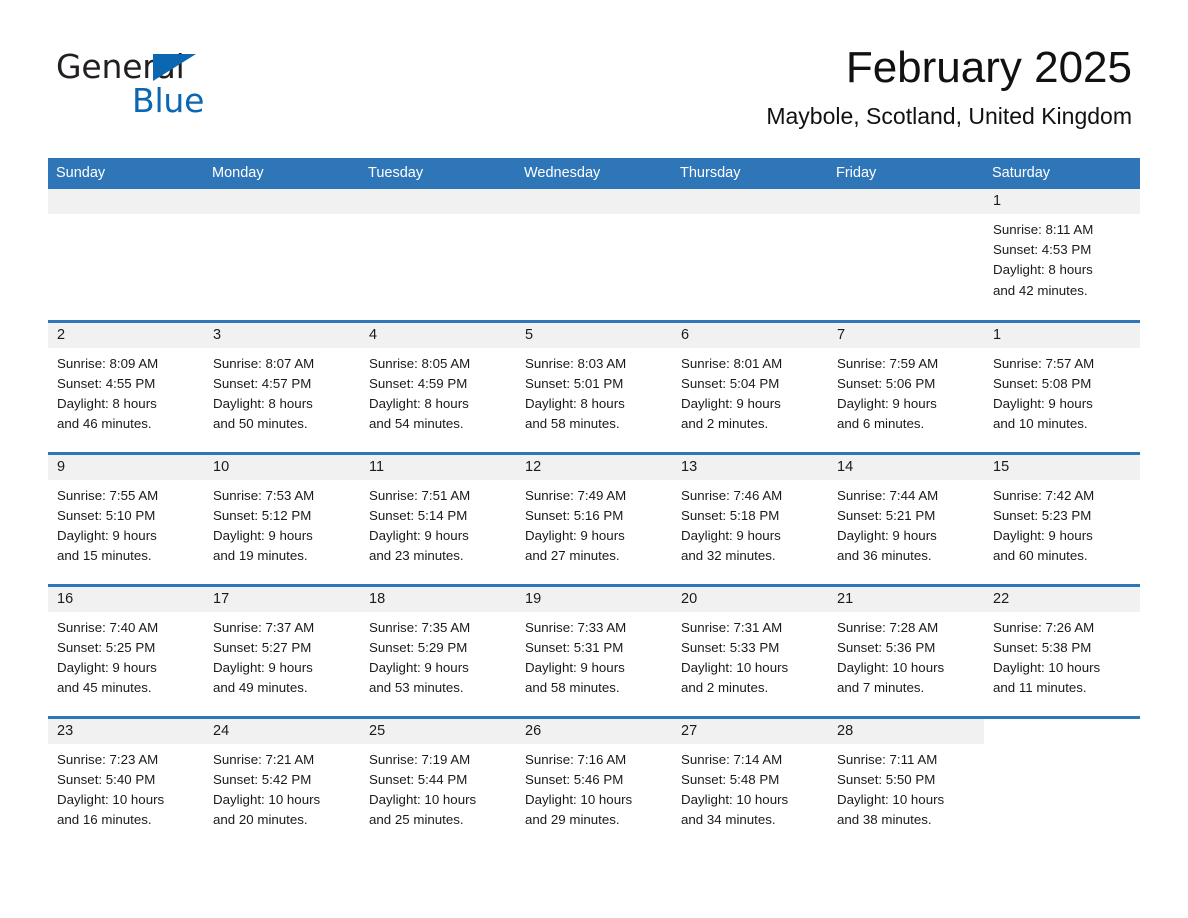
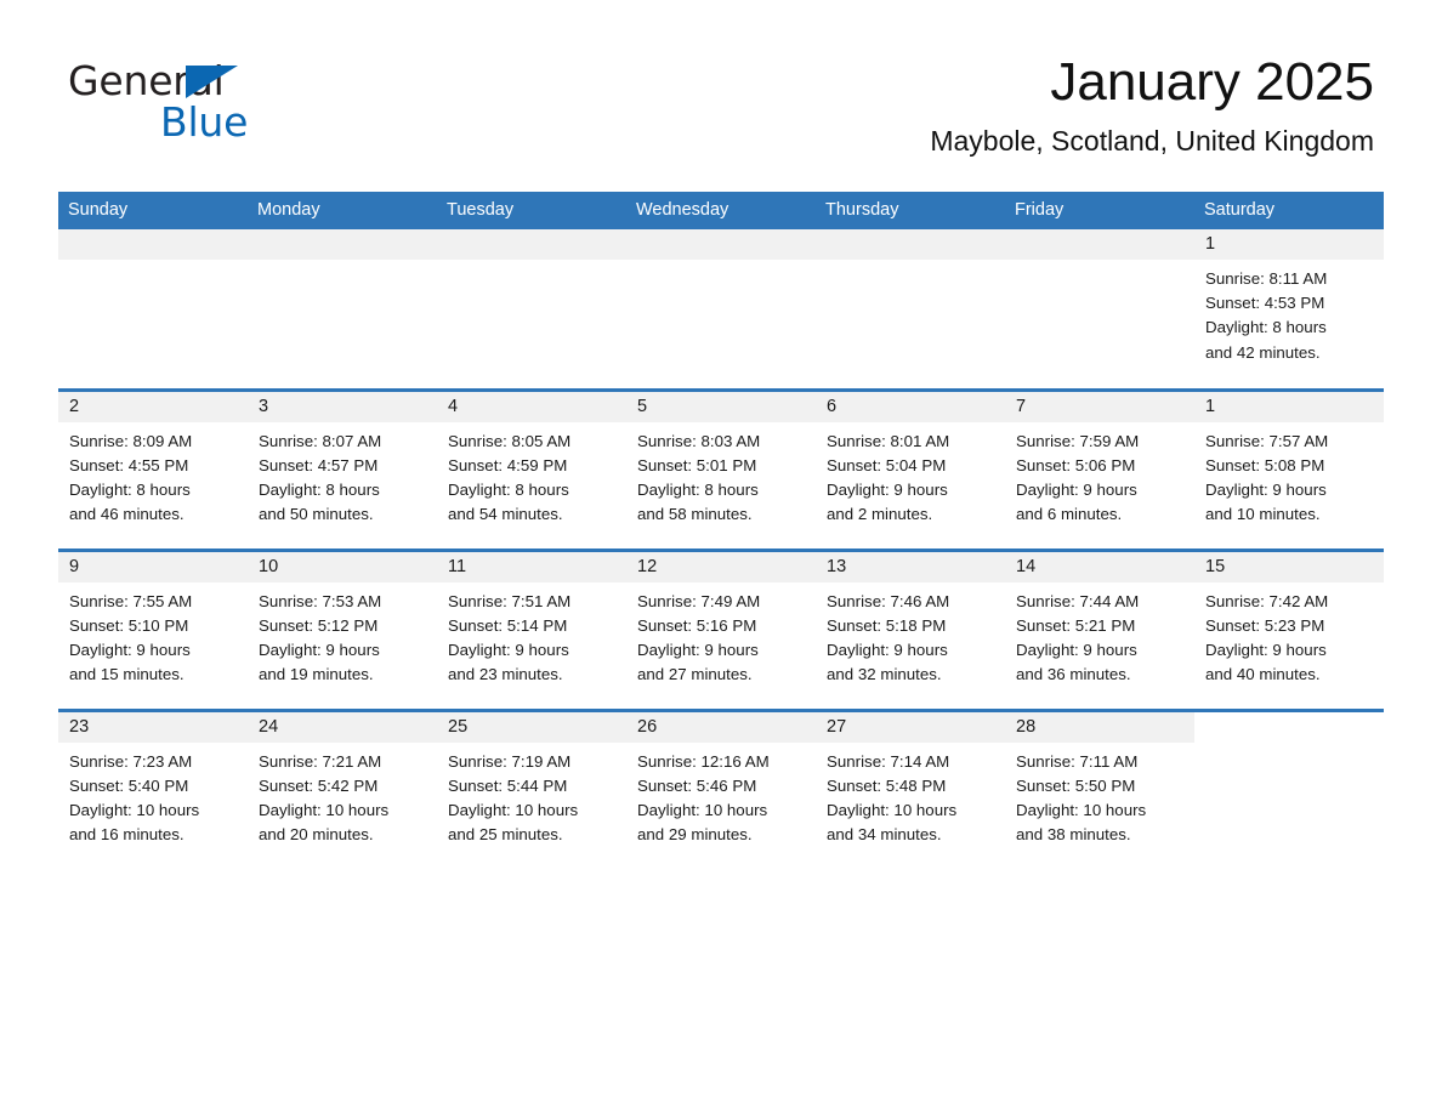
  General
  Blue
- February 2025
+ January 2025
  Maybole, Scotland, United Kingdom
  Sunday	Monday	Tuesday	Wednesday	Thursday	Friday	Saturday
  						1Sunrise: 8:11 AMSunset: 4:53 PMDaylight: 8 hoursand 42 minutes.
  2Sunrise: 8:09 AMSunset: 4:55 PMDaylight: 8 hoursand 46 minutes.	3Sunrise: 8:07 AMSunset: 4:57 PMDaylight: 8 hoursand 50 minutes.	4Sunrise: 8:05 AMSunset: 4:59 PMDaylight: 8 hoursand 54 minutes.	5Sunrise: 8:03 AMSunset: 5:01 PMDaylight: 8 hoursand 58 minutes.	6Sunrise: 8:01 AMSunset: 5:04 PMDaylight: 9 hoursand 2 minutes.	7Sunrise: 7:59 AMSunset: 5:06 PMDaylight: 9 hoursand 6 minutes.	1Sunrise: 7:57 AMSunset: 5:08 PMDaylight: 9 hoursand 10 minutes.
- 9Sunrise: 7:55 AMSunset: 5:10 PMDaylight: 9 hoursand 15 minutes.	10Sunrise: 7:53 AMSunset: 5:12 PMDaylight: 9 hoursand 19 minutes.	11Sunrise: 7:51 AMSunset: 5:14 PMDaylight: 9 hoursand 23 minutes.	12Sunrise: 7:49 AMSunset: 5:16 PMDaylight: 9 hoursand 27 minutes.	13Sunrise: 7:46 AMSunset: 5:18 PMDaylight: 9 hoursand 32 minutes.	14Sunrise: 7:44 AMSunset: 5:21 PMDaylight: 9 hoursand 36 minutes.	15Sunrise: 7:42 AMSunset: 5:23 PMDaylight: 9 hoursand 60 minutes.
+ 9Sunrise: 7:55 AMSunset: 5:10 PMDaylight: 9 hoursand 15 minutes.	10Sunrise: 7:53 AMSunset: 5:12 PMDaylight: 9 hoursand 19 minutes.	11Sunrise: 7:51 AMSunset: 5:14 PMDaylight: 9 hoursand 23 minutes.	12Sunrise: 7:49 AMSunset: 5:16 PMDaylight: 9 hoursand 27 minutes.	13Sunrise: 7:46 AMSunset: 5:18 PMDaylight: 9 hoursand 32 minutes.	14Sunrise: 7:44 AMSunset: 5:21 PMDaylight: 9 hoursand 36 minutes.	15Sunrise: 7:42 AMSunset: 5:23 PMDaylight: 9 hoursand 40 minutes.
- 16Sunrise: 7:40 AMSunset: 5:25 PMDaylight: 9 hoursand 45 minutes.	17Sunrise: 7:37 AMSunset: 5:27 PMDaylight: 9 hoursand 49 minutes.	18Sunrise: 7:35 AMSunset: 5:29 PMDaylight: 9 hoursand 53 minutes.	19Sunrise: 7:33 AMSunset: 5:31 PMDaylight: 9 hoursand 58 minutes.	20Sunrise: 7:31 AMSunset: 5:33 PMDaylight: 10 hoursand 2 minutes.	21Sunrise: 7:28 AMSunset: 5:36 PMDaylight: 10 hoursand 7 minutes.	22Sunrise: 7:26 AMSunset: 5:38 PMDaylight: 10 hoursand 11 minutes.
- 23Sunrise: 7:23 AMSunset: 5:40 PMDaylight: 10 hoursand 16 minutes.	24Sunrise: 7:21 AMSunset: 5:42 PMDaylight: 10 hoursand 20 minutes.	25Sunrise: 7:19 AMSunset: 5:44 PMDaylight: 10 hoursand 25 minutes.	26Sunrise: 7:16 AMSunset: 5:46 PMDaylight: 10 hoursand 29 minutes.	27Sunrise: 7:14 AMSunset: 5:48 PMDaylight: 10 hoursand 34 minutes.	28Sunrise: 7:11 AMSunset: 5:50 PMDaylight: 10 hoursand 38 minutes.
+ 23Sunrise: 7:23 AMSunset: 5:40 PMDaylight: 10 hoursand 16 minutes.	24Sunrise: 7:21 AMSunset: 5:42 PMDaylight: 10 hoursand 20 minutes.	25Sunrise: 7:19 AMSunset: 5:44 PMDaylight: 10 hoursand 25 minutes.	26Sunrise: 12:16 AMSunset: 5:46 PMDaylight: 10 hoursand 29 minutes.	27Sunrise: 7:14 AMSunset: 5:48 PMDaylight: 10 hoursand 34 minutes.	28Sunrise: 7:11 AMSunset: 5:50 PMDaylight: 10 hoursand 38 minutes.
